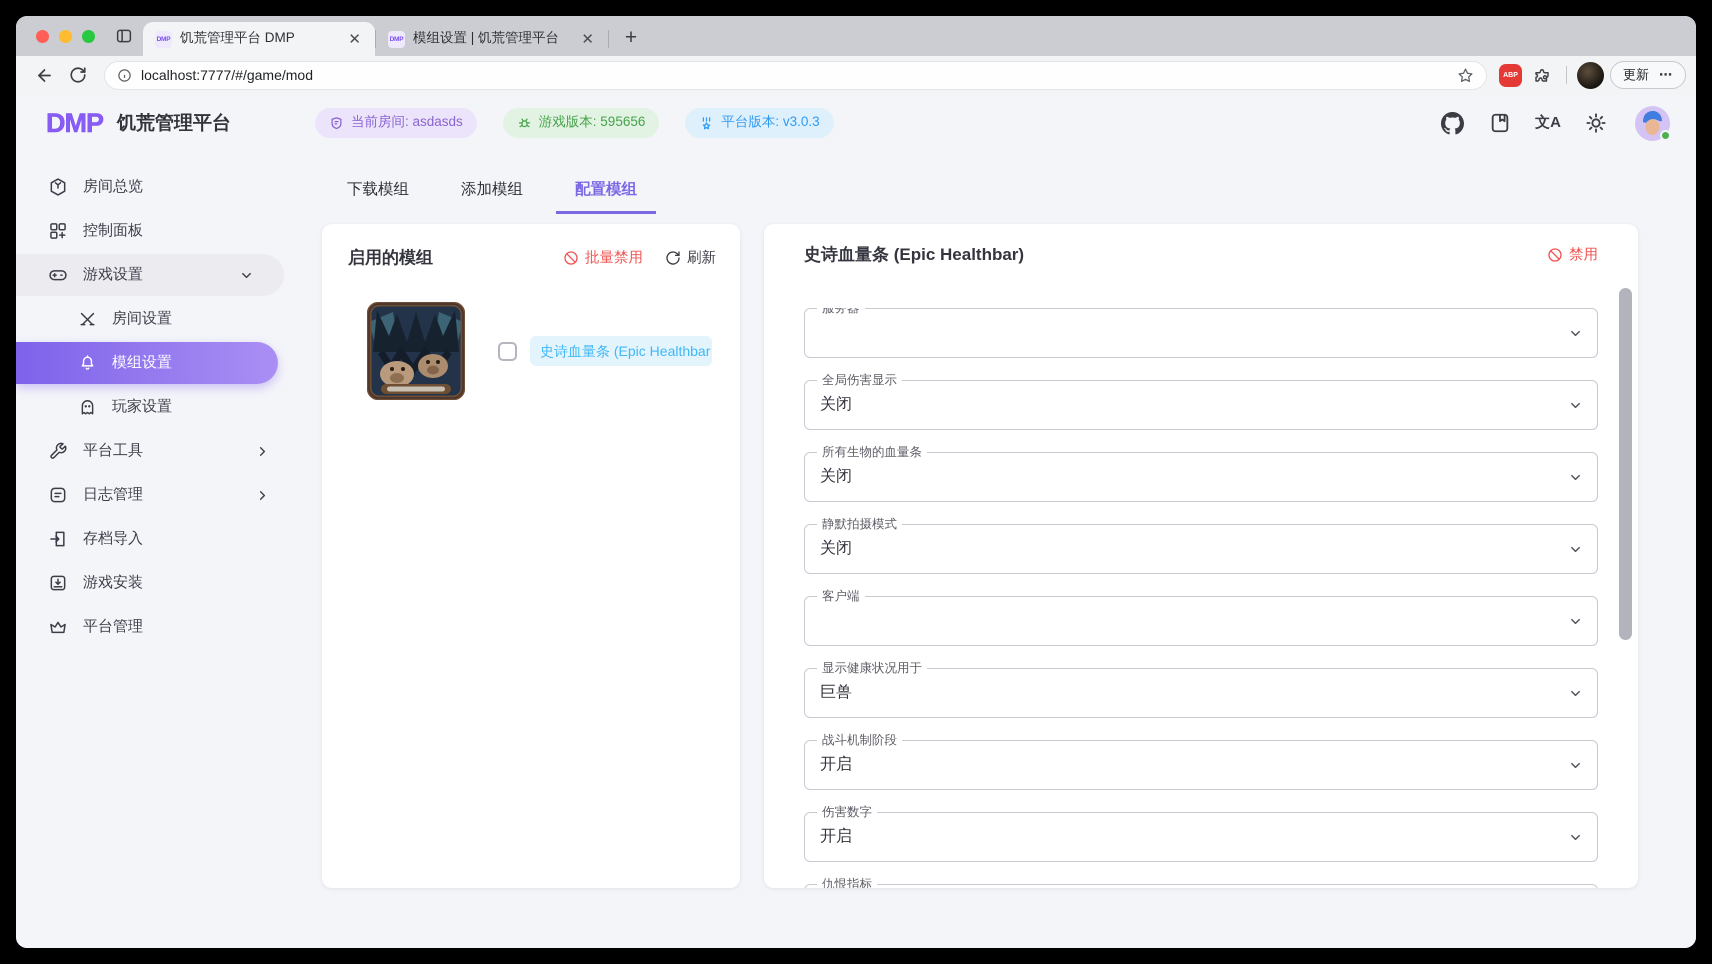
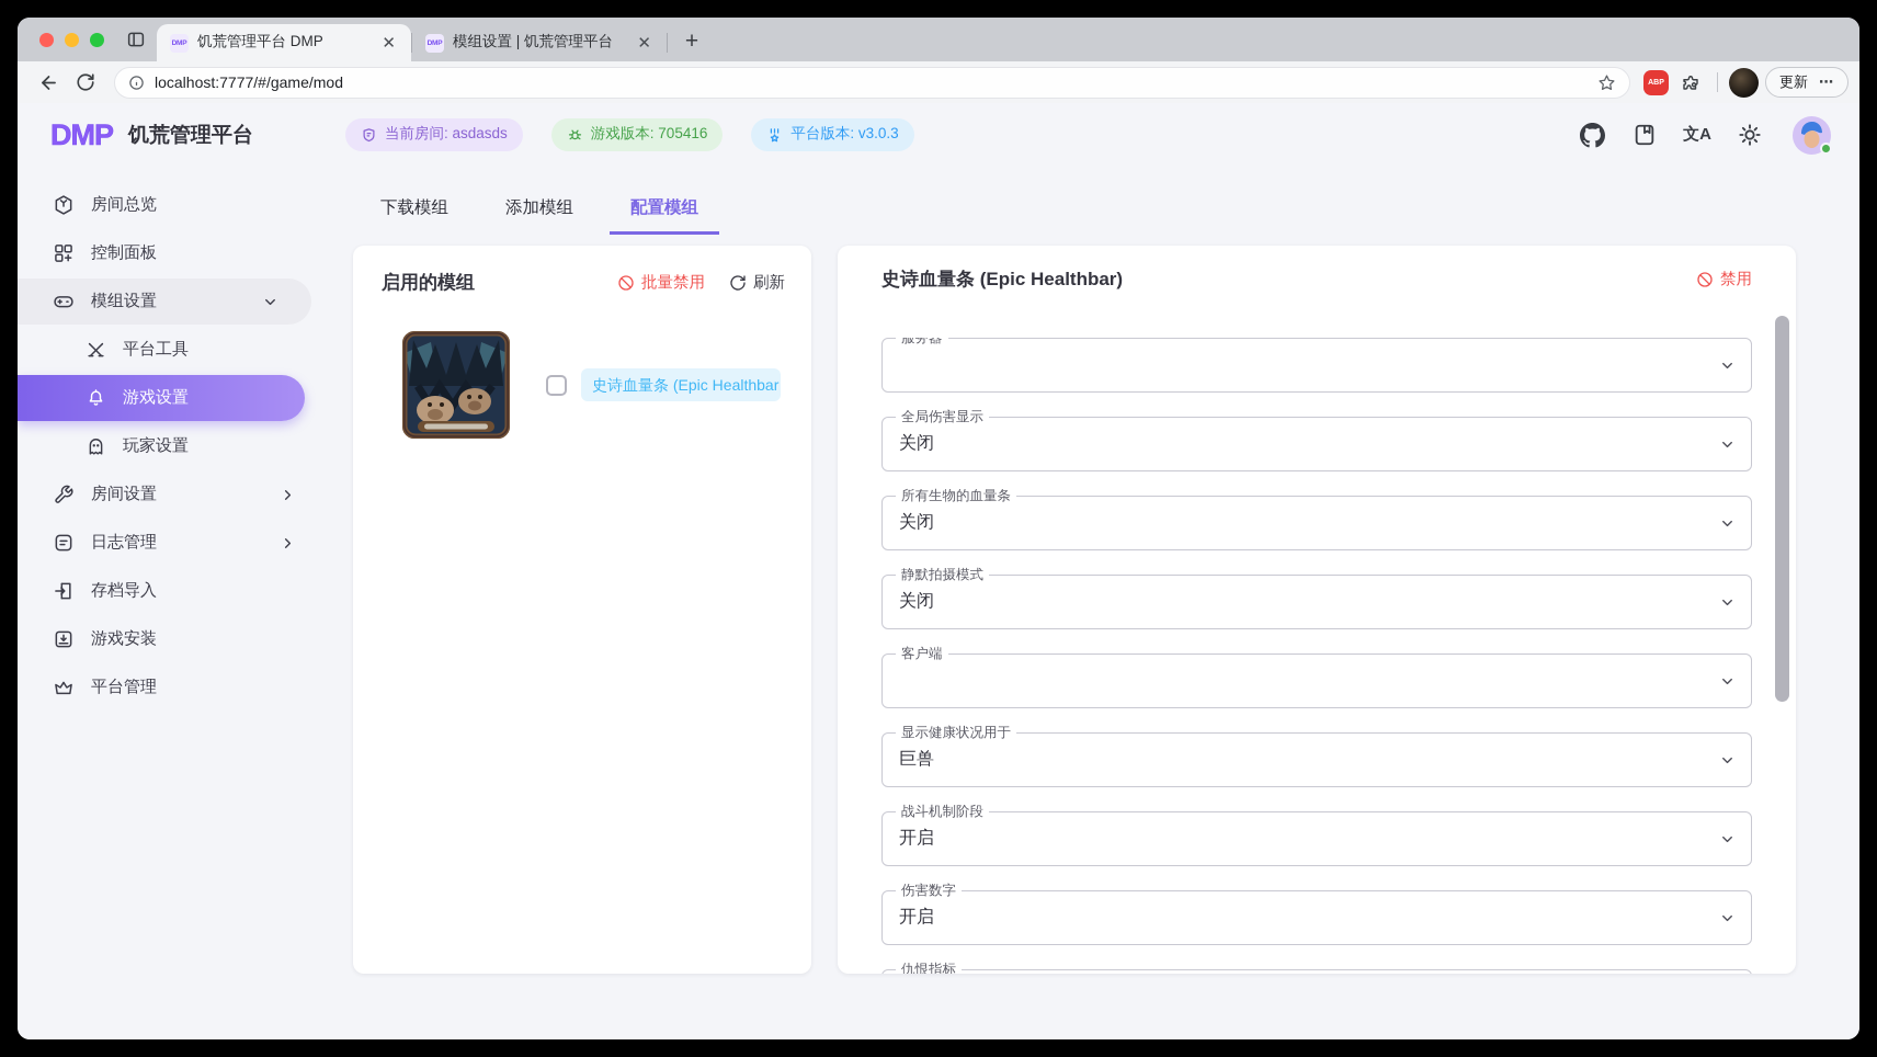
  饥荒管理平台 DMP
  ✕
  模组设置 | 饥荒管理平台
  ✕
  +
  localhost:7777/#/game/mod
  更新
  ⋯
  DMP
  饥荒管理平台
  当前房间: asdasds
- 游戏版本: 595656
+ 游戏版本: 705416
  平台版本: v3.0.3
  文A
  房间总览
  控制面板
- 游戏设置
+ 模组设置
- 房间设置
+ 平台工具
- 模组设置
+ 游戏设置
  玩家设置
- 平台工具
+ 房间设置
  日志管理
  存档导入
  游戏安装
  平台管理
  下载模组
  添加模组
  配置模组
  启用的模组
  批量禁用
  刷新
  史诗血量条 (Epic Healthbar
  史诗血量条 (Epic Healthbar)
  禁用
  服务器
  全局伤害显示
  关闭
  所有生物的血量条
  关闭
  静默拍摄模式
  关闭
  客户端
  显示健康状况用于
  巨兽
  战斗机制阶段
  开启
  伤害数字
  开启
  仇恨指标
